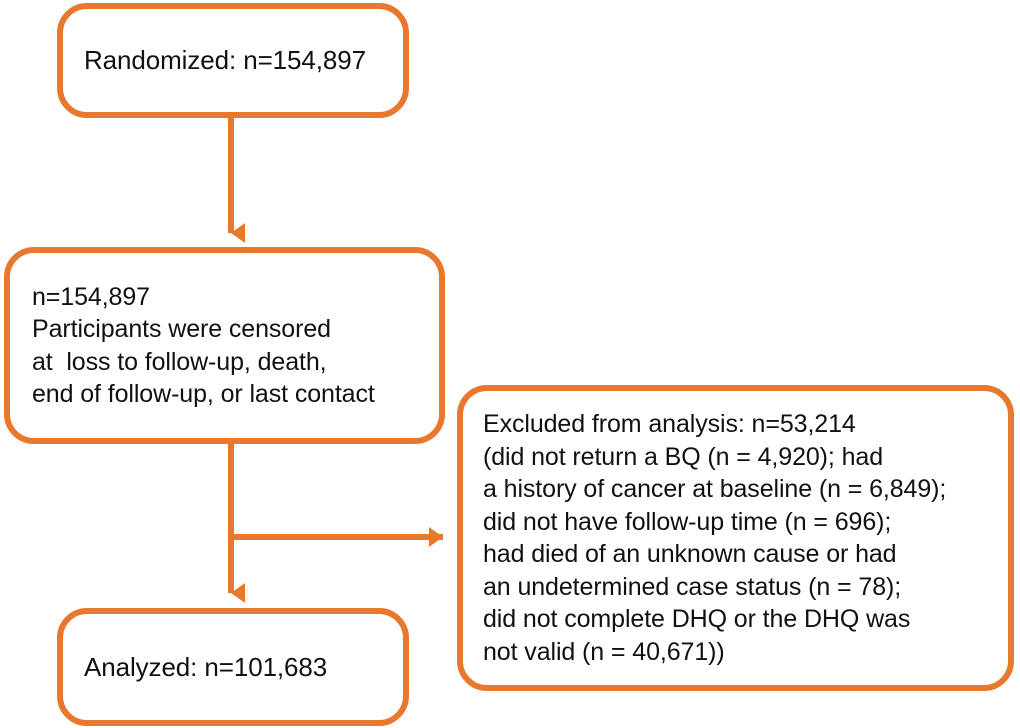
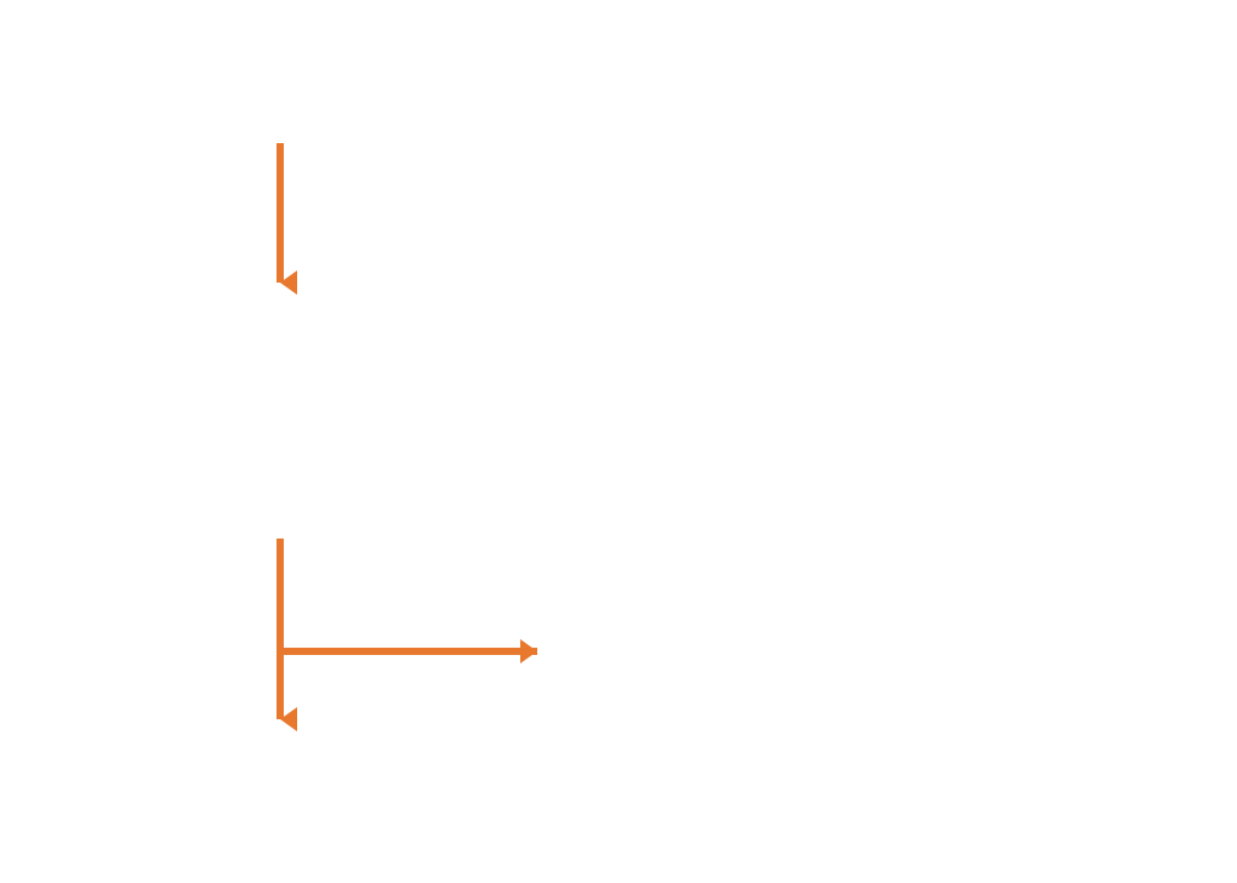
- Randomized: n=154,897
- n=154,897
- Participants were censored
- at loss to follow-up, death,
- end of follow-up, or last contact
- Excluded from analysis: n=53,214
- (did not return a BQ (n = 4,920); had
- a history of cancer at baseline (n = 6,849);
- did not have follow-up time (n = 696);
- had died of an unknown cause or had
- an undetermined case status (n = 78);
- did not complete DHQ or the DHQ was
- not valid (n = 40,671))
- Analyzed: n=101,683
